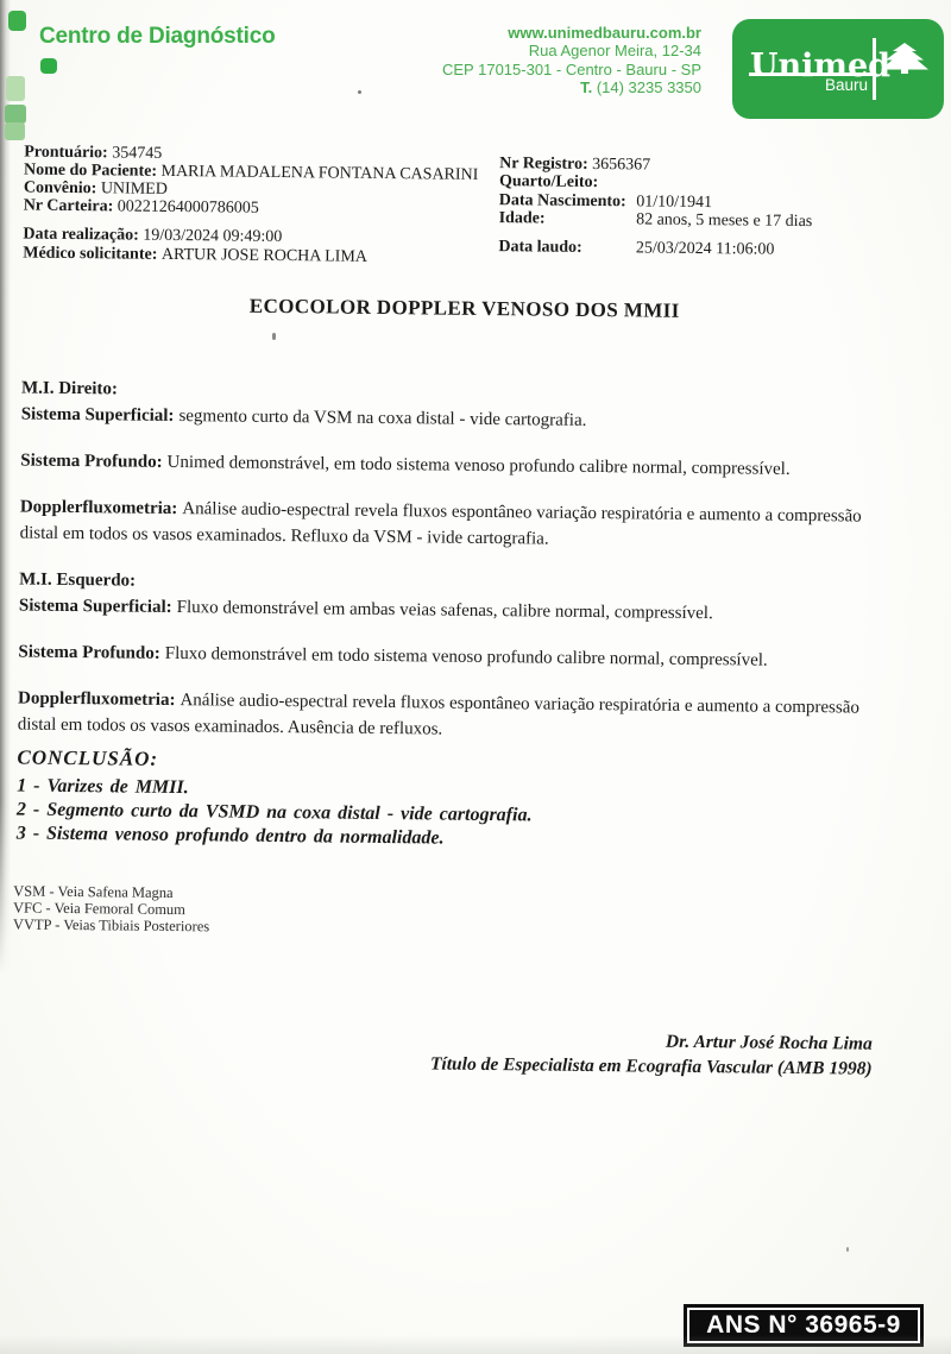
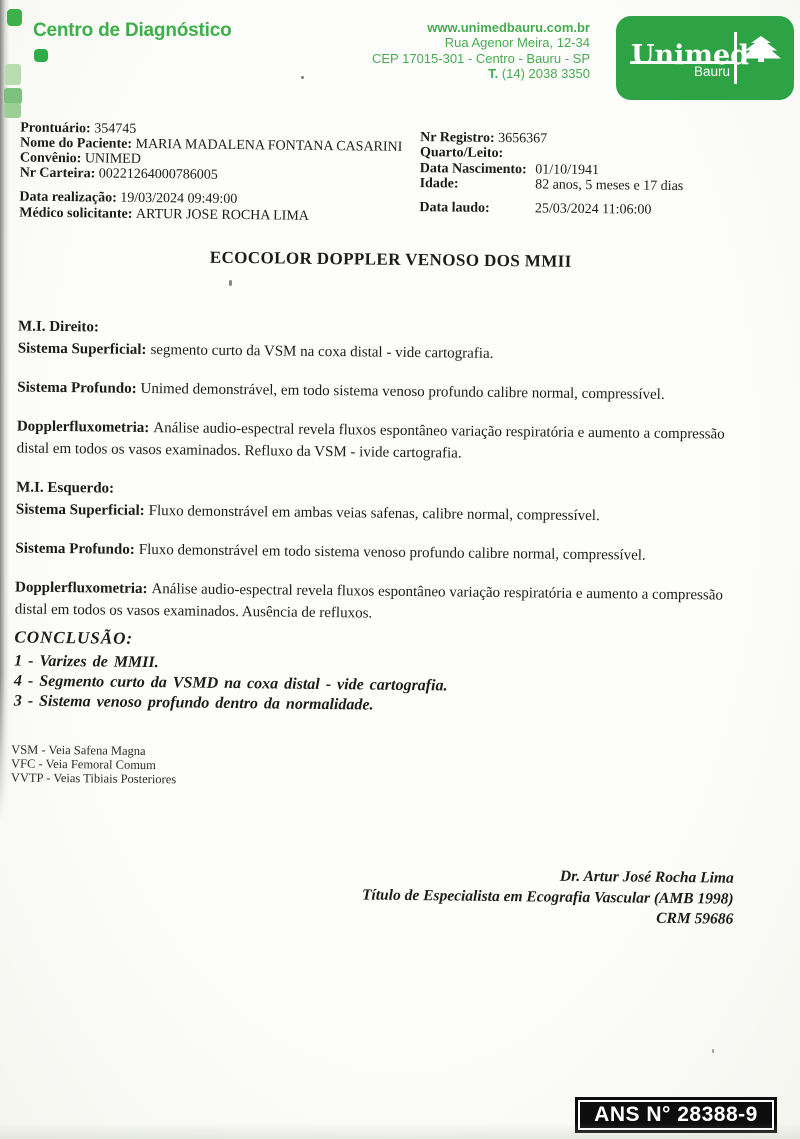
  Centro de Diagnóstico
  www.unimedbauru.com.br
  Rua Agenor Meira, 12-34
  CEP 17015-301 - Centro - Bauru - SP
- T. (14) 3235 3350
+ T. (14) 2038 3350
  Unimed
  Bauru
  Prontuário: 354745
  Nome do Paciente: MARIA MADALENA FONTANA CASARINI
  Convênio: UNIMED
  Nr Carteira: 00221264000786005
  Data realização: 19/03/2024 09:49:00
  Médico solicitante: ARTUR JOSE ROCHA LIMA
  Nr Registro: 3656367
  Quarto/Leito:
  Data Nascimento: 01/10/1941
  Idade: 82 anos, 5 meses e 17 dias
  Data laudo: 25/03/2024 11:06:00
  ECOCOLOR DOPPLER VENOSO DOS MMII
  M.I. Direito:
  Sistema Superficial: segmento curto da VSM na coxa distal - vide cartografia.
  Sistema Profundo: Unimed demonstrável, em todo sistema venoso profundo calibre normal, compressível.
  Dopplerfluxometria: Análise audio-espectral revela fluxos espontâneo variação respiratória e aumento a compressão distal em todos os vasos examinados. Refluxo da VSM - ivide cartografia.
  M.I. Esquerdo:
  Sistema Superficial: Fluxo demonstrável em ambas veias safenas, calibre normal, compressível.
  Sistema Profundo: Fluxo demonstrável em todo sistema venoso profundo calibre normal, compressível.
  Dopplerfluxometria: Análise audio-espectral revela fluxos espontâneo variação respiratória e aumento a compressão distal em todos os vasos examinados. Ausência de refluxos.
  CONCLUSÃO:
  1 - Varizes de MMII.
- 2 - Segmento curto da VSMD na coxa distal - vide cartografia.
+ 4 - Segmento curto da VSMD na coxa distal - vide cartografia.
  3 - Sistema venoso profundo dentro da normalidade.
  VSM - Veia Safena Magna
  VFC - Veia Femoral Comum
  VVTP - Veias Tibiais Posteriores
  Dr. Artur José Rocha Lima
  Título de Especialista em Ecografia Vascular (AMB 1998)
+ CRM 59686
- ANS N° 36965-9
+ ANS N° 28388-9
